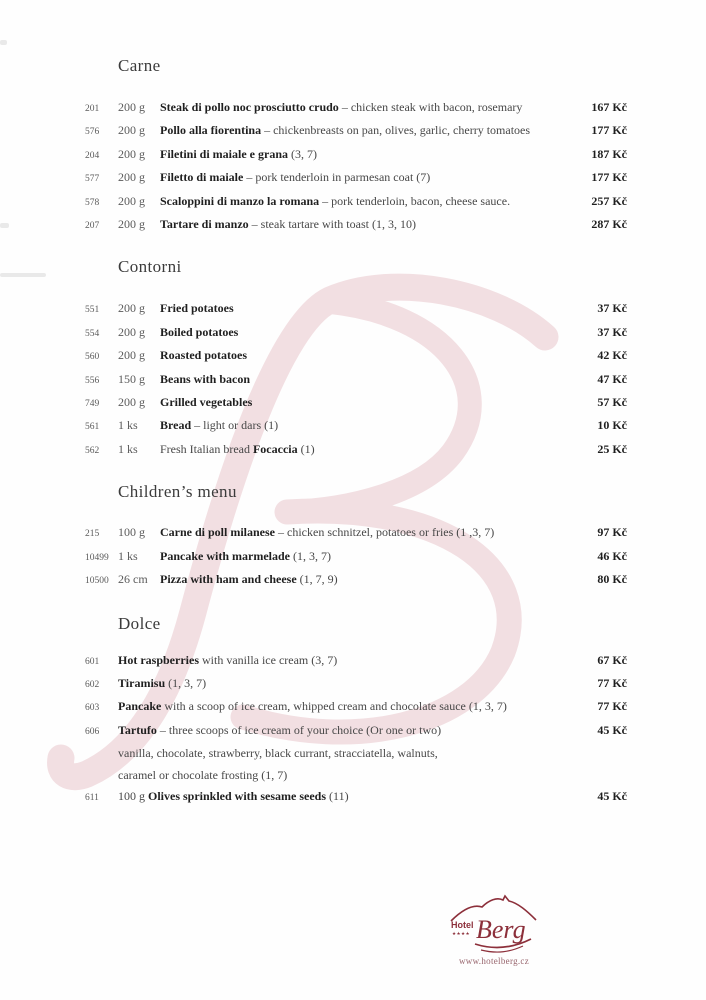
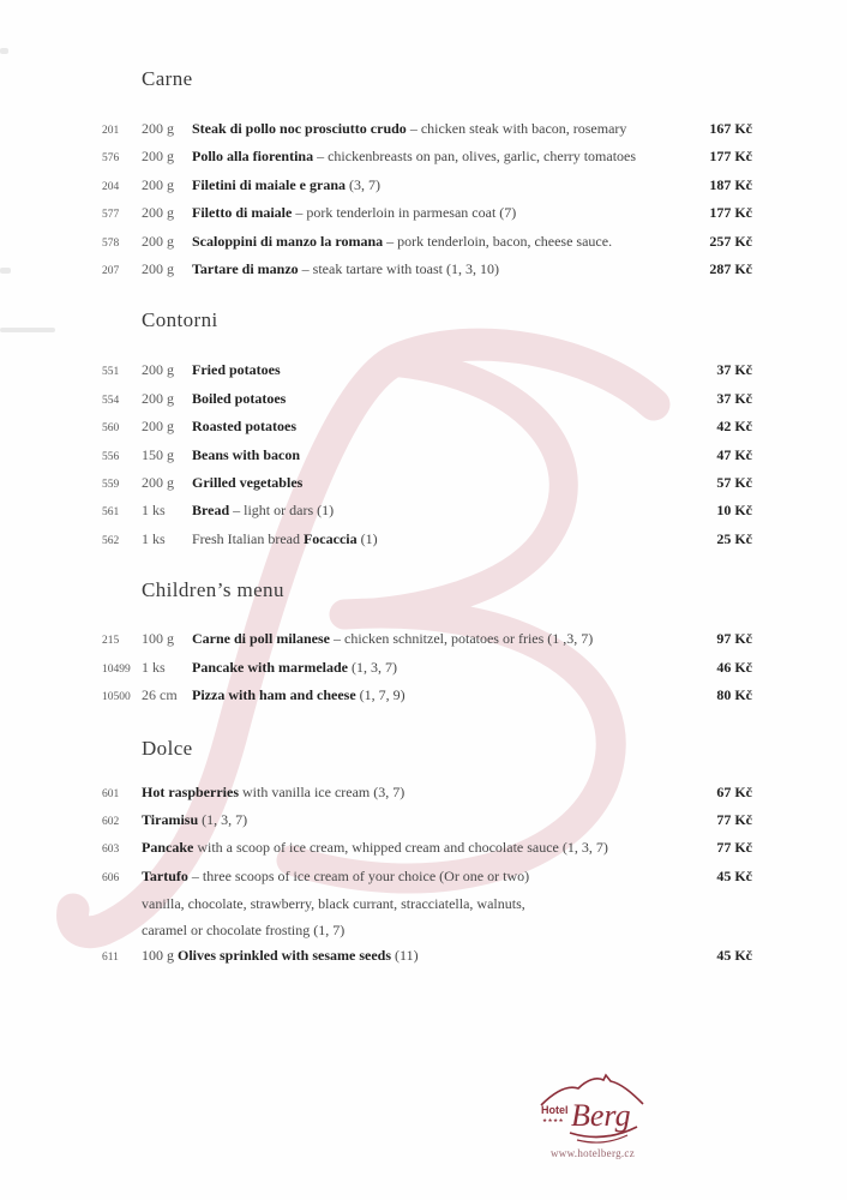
  Carne
  201
  200 g
  Steak di pollo noc prosciutto crudo – chicken steak with bacon, rosemary
  167 Kč
  576
  200 g
  Pollo alla fiorentina – chickenbreasts on pan, olives, garlic, cherry tomatoes
  177 Kč
  204
  200 g
  Filetini di maiale e grana (3, 7)
  187 Kč
  577
  200 g
  Filetto di maiale – pork tenderloin in parmesan coat (7)
  177 Kč
  578
  200 g
  Scaloppini di manzo la romana – pork tenderloin, bacon, cheese sauce.
  257 Kč
  207
  200 g
  Tartare di manzo – steak tartare with toast (1, 3, 10)
  287 Kč
  Contorni
  551
  200 g
  Fried potatoes
  37 Kč
  554
  200 g
  Boiled potatoes
  37 Kč
  560
  200 g
  Roasted potatoes
  42 Kč
  556
  150 g
  Beans with bacon
  47 Kč
- 749
+ 559
  200 g
  Grilled vegetables
  57 Kč
  561
  1 ks
  Bread – light or dars (1)
  10 Kč
  562
  1 ks
  Fresh Italian bread Focaccia (1)
  25 Kč
  Children’s menu
  215
  100 g
  Carne di poll milanese – chicken schnitzel, potatoes or fries (1 ,3, 7)
  97 Kč
  10499
  1 ks
  Pancake with marmelade (1, 3, 7)
  46 Kč
  10500
  26 cm
  Pizza with ham and cheese (1, 7, 9)
  80 Kč
  Dolce
  601
  Hot raspberries with vanilla ice cream (3, 7)
  67 Kč
  602
  Tiramisu (1, 3, 7)
  77 Kč
  603
  Pancake with a scoop of ice cream, whipped cream and chocolate sauce (1, 3, 7)
  77 Kč
  606
  Tartufo – three scoops of ice cream of your choice (Or one or two)
  45 Kč
  vanilla, chocolate, strawberry, black currant, stracciatella, walnuts,
  caramel or chocolate frosting (1, 7)
  611
  100 g Olives sprinkled with sesame seeds (11)
  45 Kč
  Hotel
  Berg
  www.hotelberg.cz
